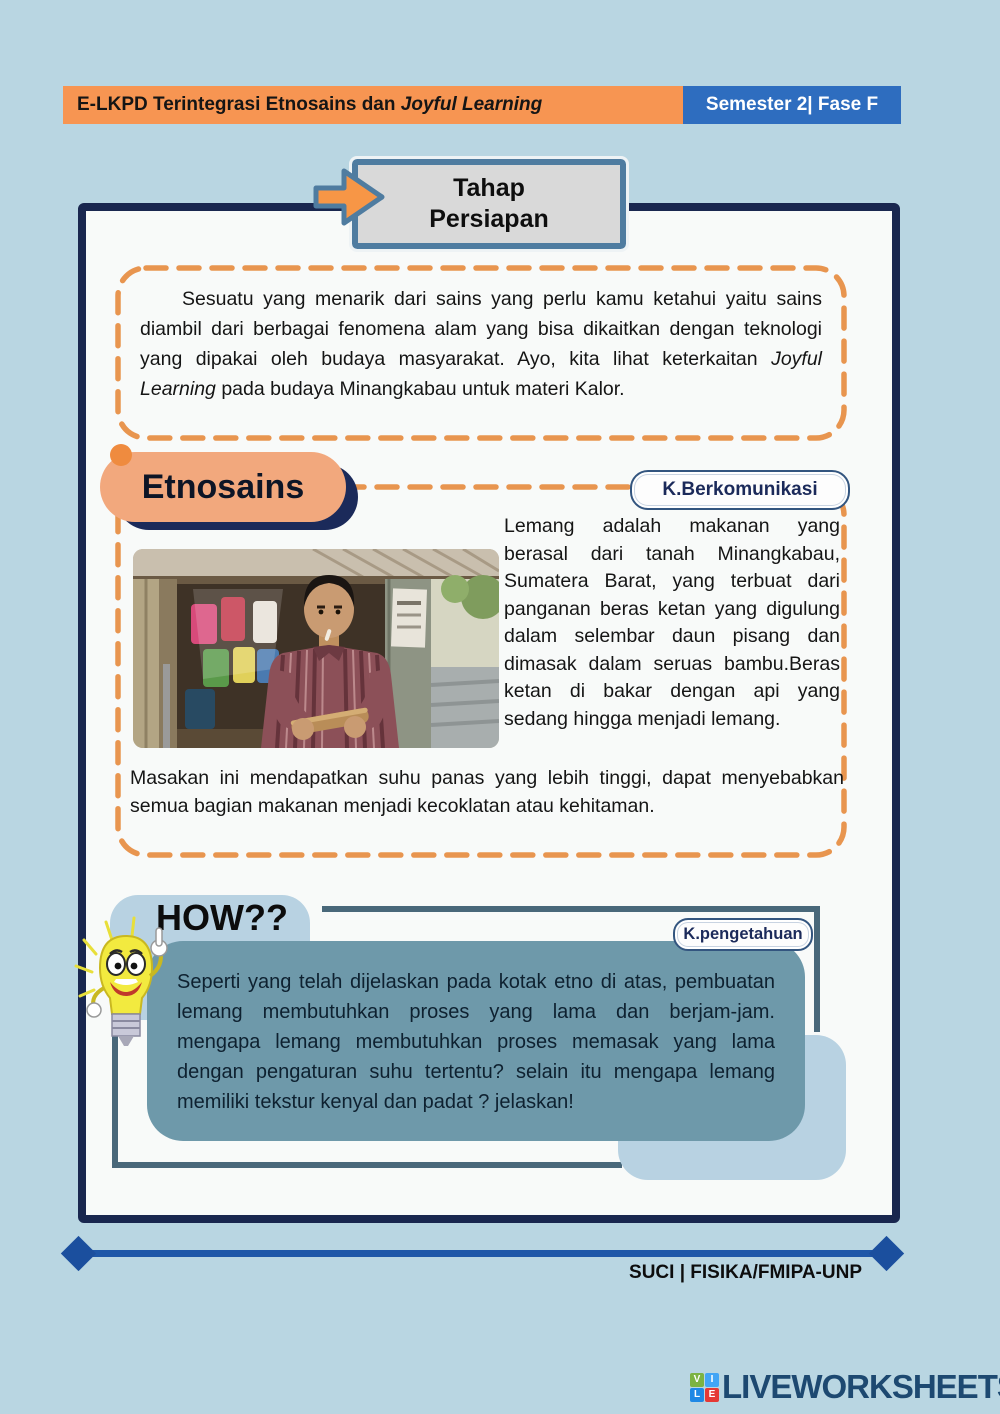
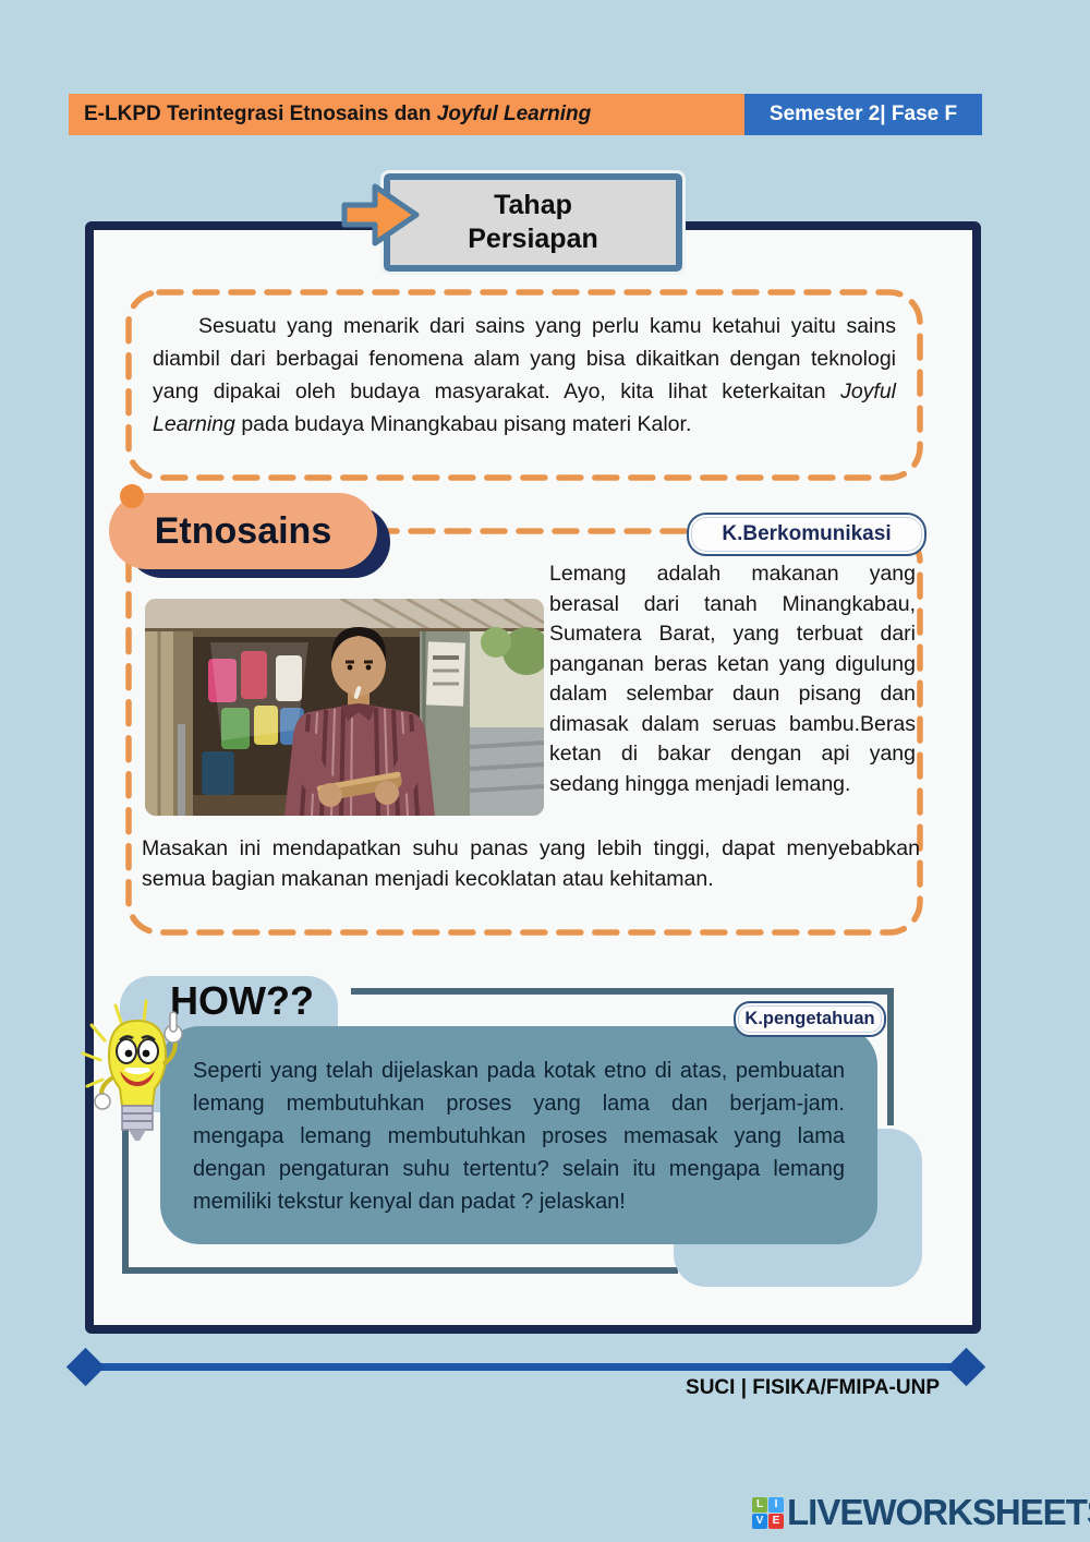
  E-LKPD Terintegrasi Etnosains dan Joyful Learning
  Semester 2| Fase F
  Tahap
  Persiapan
- Sesuatu yang menarik dari sains yang perlu kamu ketahui yaitu sains diambil dari berbagai fenomena alam yang bisa dikaitkan dengan teknologi yang dipakai oleh budaya masyarakat. Ayo, kita lihat keterkaitan Joyful Learning pada budaya Minangkabau untuk materi Kalor.
+ Sesuatu yang menarik dari sains yang perlu kamu ketahui yaitu sains diambil dari berbagai fenomena alam yang bisa dikaitkan dengan teknologi yang dipakai oleh budaya masyarakat. Ayo, kita lihat keterkaitan Joyful Learning pada budaya Minangkabau pisang materi Kalor.
  Etnosains
  K.Berkomunikasi
  Lemang adalah makanan yang berasal dari tanah Minangkabau, Sumatera Barat, yang terbuat dari panganan beras ketan yang digulung dalam selembar daun pisang dan dimasak dalam seruas bambu.Beras ketan di bakar dengan api yang sedang hingga menjadi lemang.
  Masakan ini mendapatkan suhu panas yang lebih tinggi, dapat menyebabkan semua bagian makanan menjadi kecoklatan atau kehitaman.
  HOW??
  K.pengetahuan
  Seperti yang telah dijelaskan pada kotak etno di atas, pembuatan lemang membutuhkan proses yang lama dan berjam-jam. mengapa lemang membutuhkan proses memasak yang lama dengan pengaturan suhu tertentu? selain itu mengapa lemang memiliki tekstur kenyal dan padat ? jelaskan!
  SUCI | FISIKA/FMIPA-UNP
- V
+ L
  I
- L
+ V
  E
  LIVEWORKSHEET
